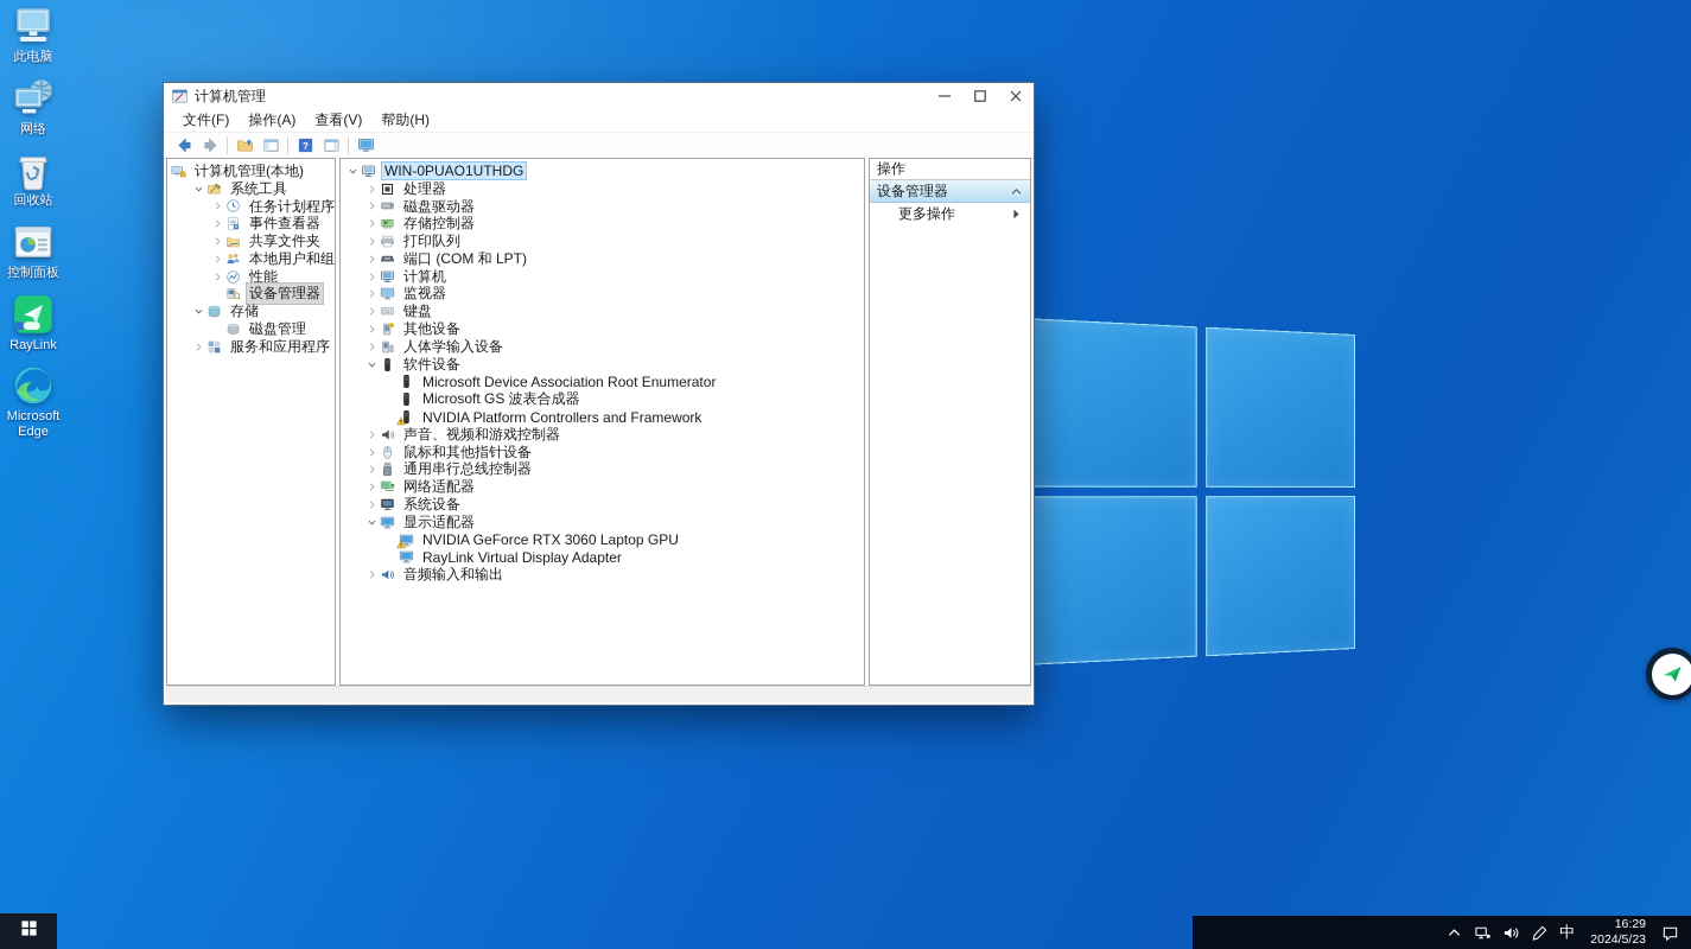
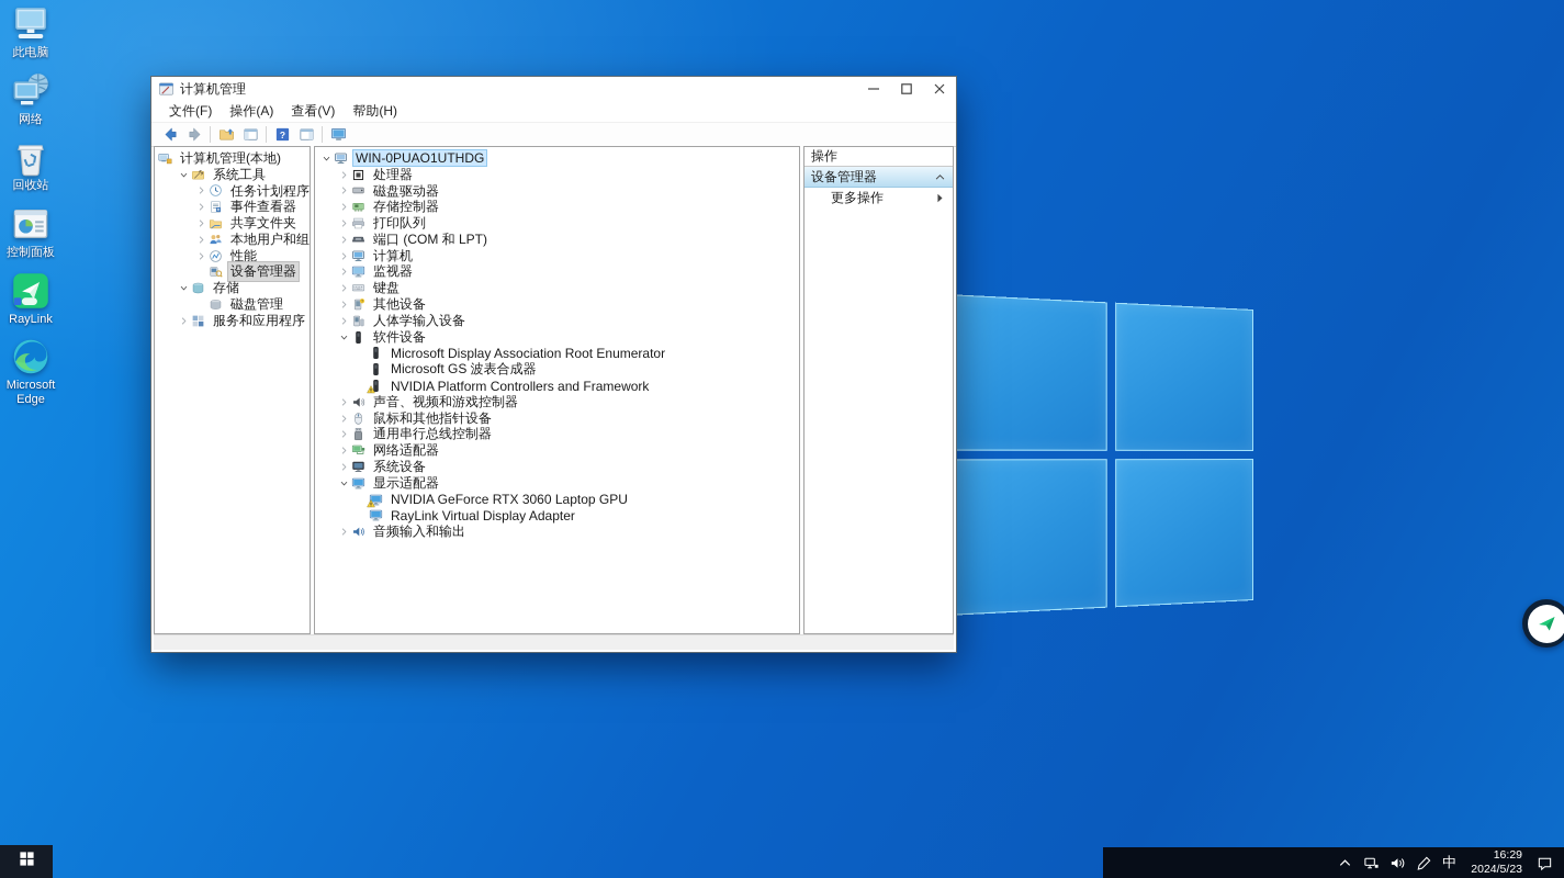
  此电脑
  网络
  回收站
  控制面板
  RayLink
  Microsoft Edge
  计算机管理
  文件(F)
  操作(A)
  查看(V)
  帮助(H)
  ?
  计算机管理(本地)
  系统工具
  任务计划程序
  事件查看器
  共享文件夹
  本地用户和组
  性能
  设备管理器
  存储
  磁盘管理
  服务和应用程序
  WIN-0PUAO1UTHDG
  处理器
  磁盘驱动器
  存储控制器
  打印队列
  端口 (COM 和 LPT)
  计算机
  监视器
  键盘
  其他设备
  人体学输入设备
  软件设备
- Microsoft Device Association Root Enumerator
+ Microsoft Display Association Root Enumerator
  Microsoft GS 波表合成器
  NVIDIA Platform Controllers and Framework
  声音、视频和游戏控制器
  鼠标和其他指针设备
  通用串行总线控制器
  网络适配器
  系统设备
  显示适配器
  NVIDIA GeForce RTX 3060 Laptop GPU
  RayLink Virtual Display Adapter
  音频输入和输出
  操作
  设备管理器
  更多操作
  中
  16:29
  2024/5/23
